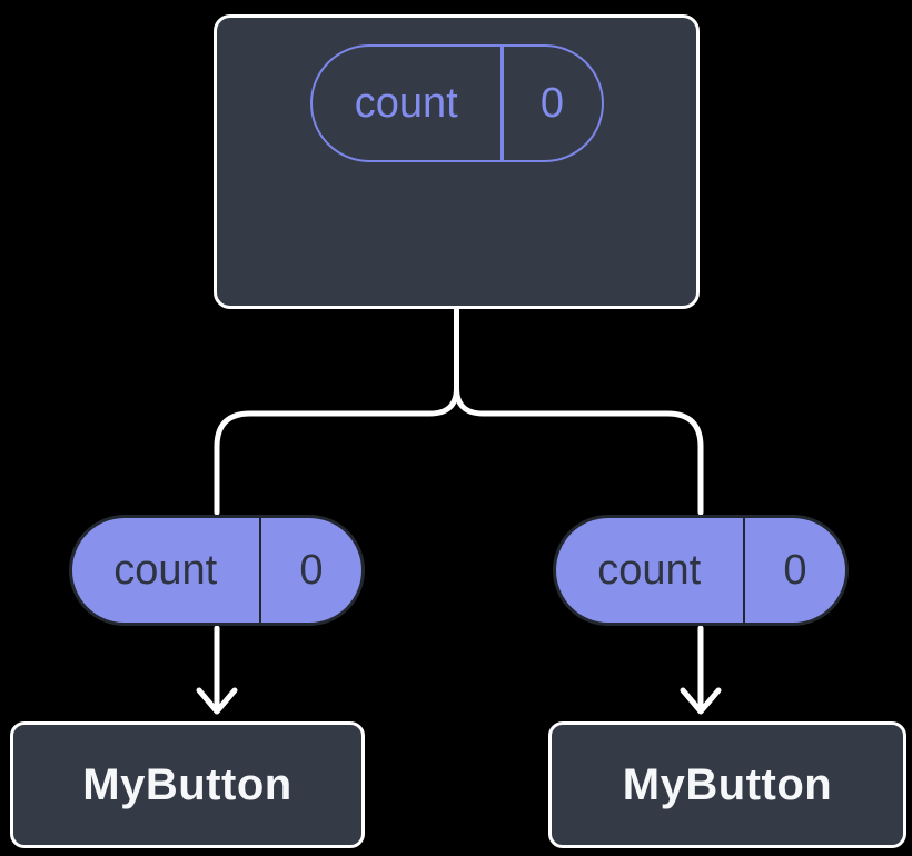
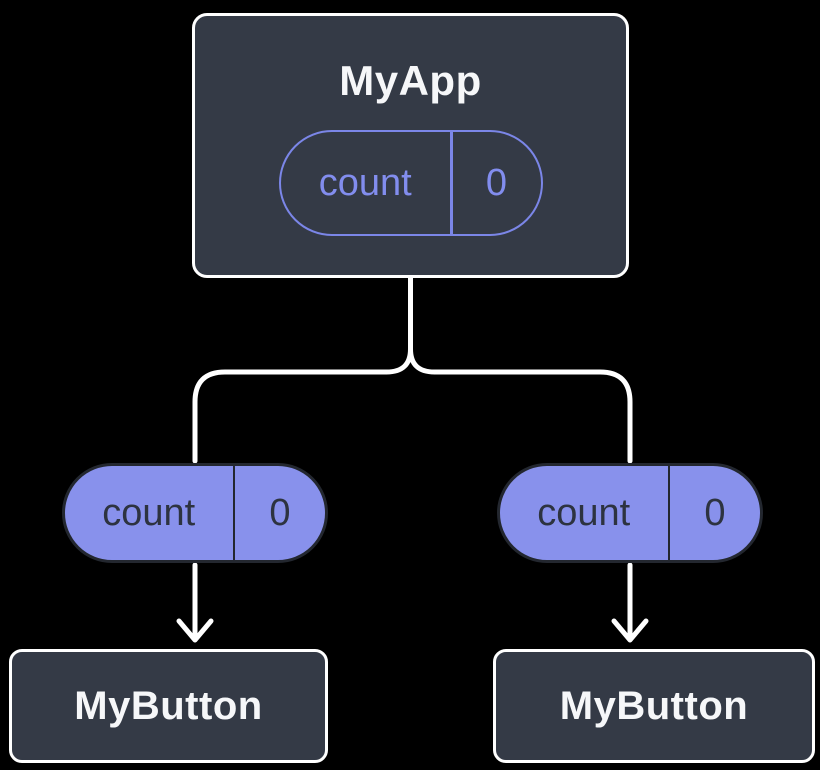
+ MyApp
  count
  0
  count
  0
  count
  0
  MyButton
  MyButton
